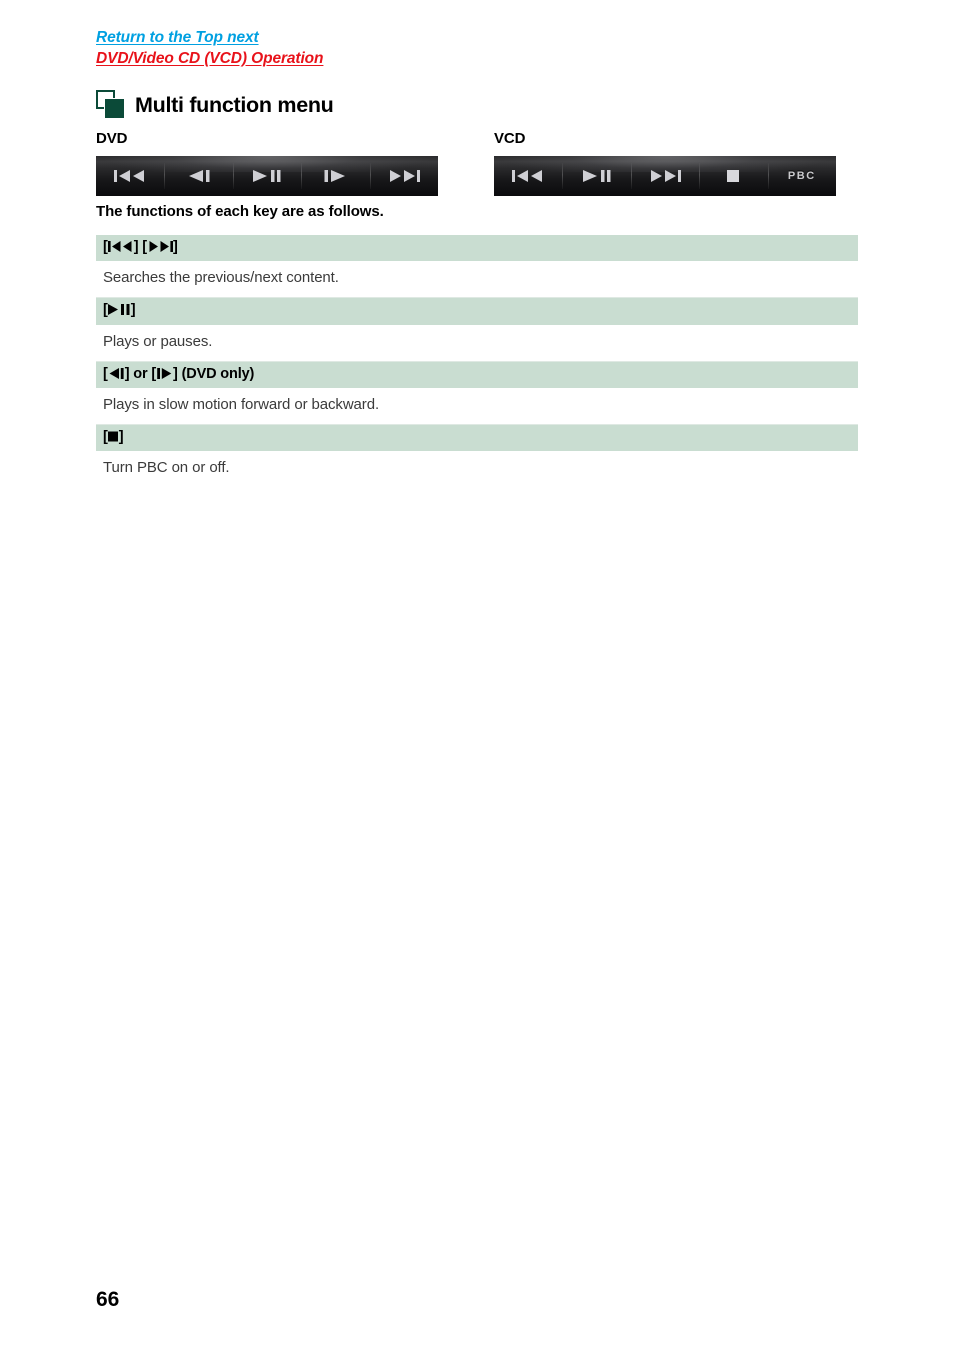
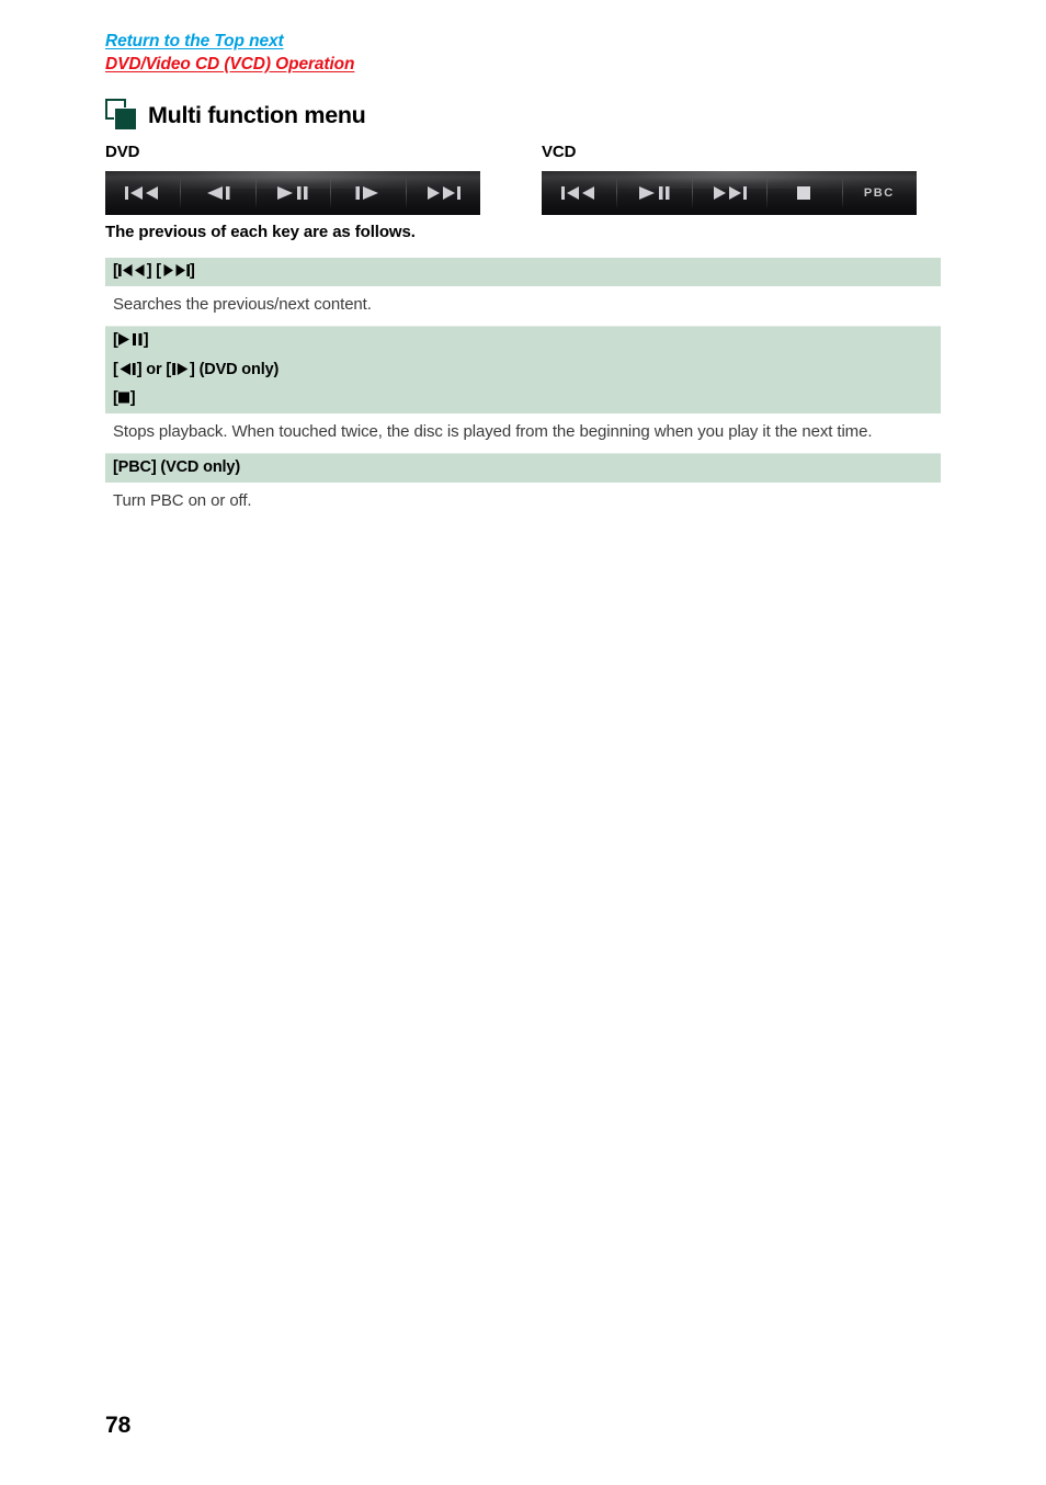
  Return to the Top next
  DVD/Video CD (VCD) Operation
  Multi function menu
  DVD
  VCD
  PBC
- The functions of each key are as follows.
+ The previous of each key are as follows.
  [ ] [ ]
  Searches the previous/next content.
  [ ]
- Plays or pauses.
  [ ] or [ ] (DVD only)
- Plays in slow motion forward or backward.
  [ ]
+ Stops playback. When touched twice, the disc is played from the beginning when you play it the next time.
+ [PBC] (VCD only)
  Turn PBC on or off.
- 66
+ 78
